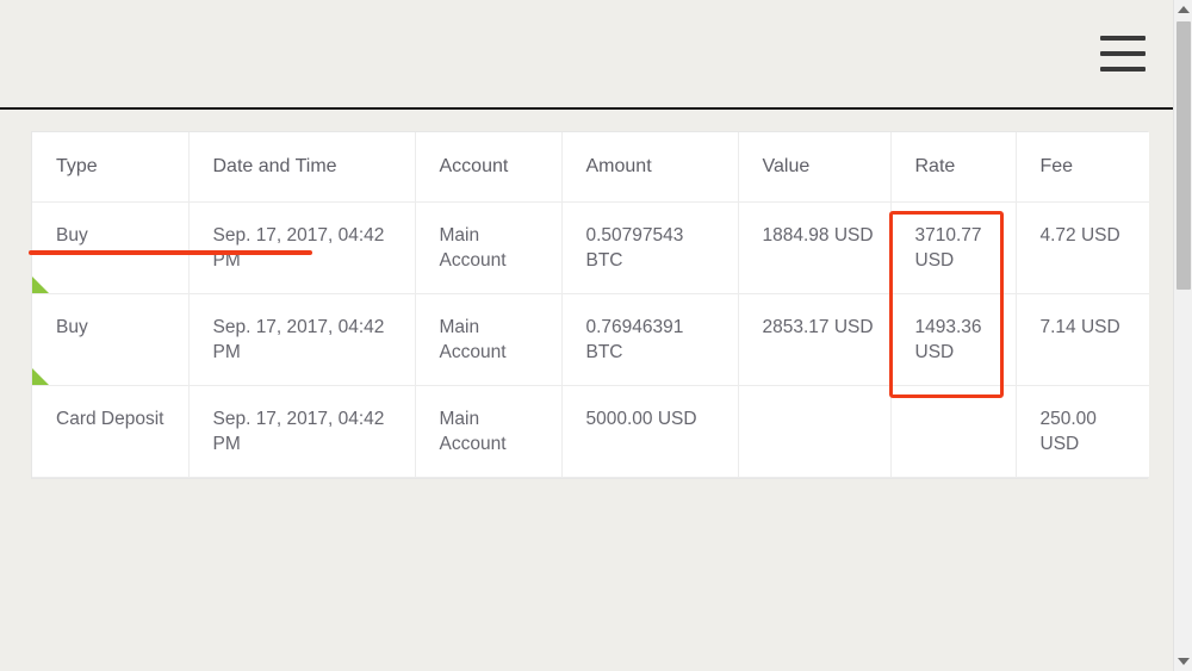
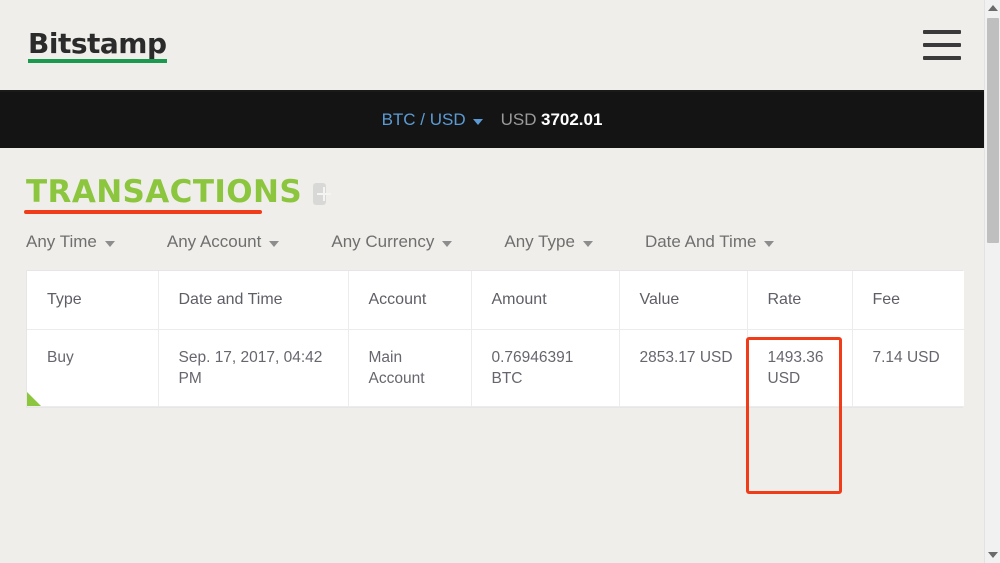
+ Bitstamp
+ BTC / USD
+ USD 3702.01
+ TRANSACTIONS
+ Any Time
+ Any Account
+ Any Currency
+ Any Type
+ Date And Time
  Type	Date and Time	Account	Amount	Value	Rate	Fee
- Buy	Sep. 17, 2017, 04:42 PM	Main Account	0.50797543 BTC	1884.98 USD	3710.77 USD	4.72 USD
  Buy	Sep. 17, 2017, 04:42 PM	Main Account	0.76946391 BTC	2853.17 USD	1493.36 USD	7.14 USD
- Card Deposit	Sep. 17, 2017, 04:42 PM	Main Account	5000.00 USD			250.00 USD
